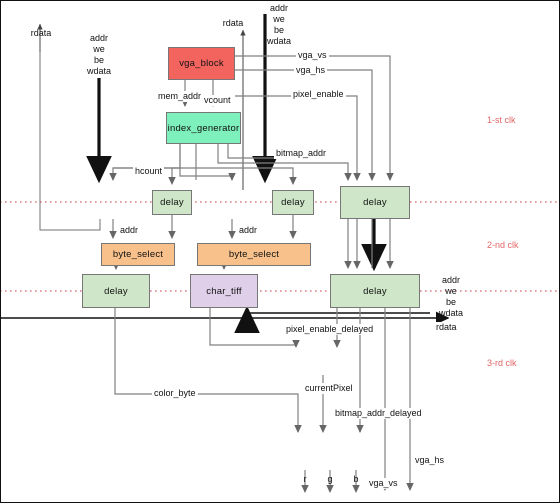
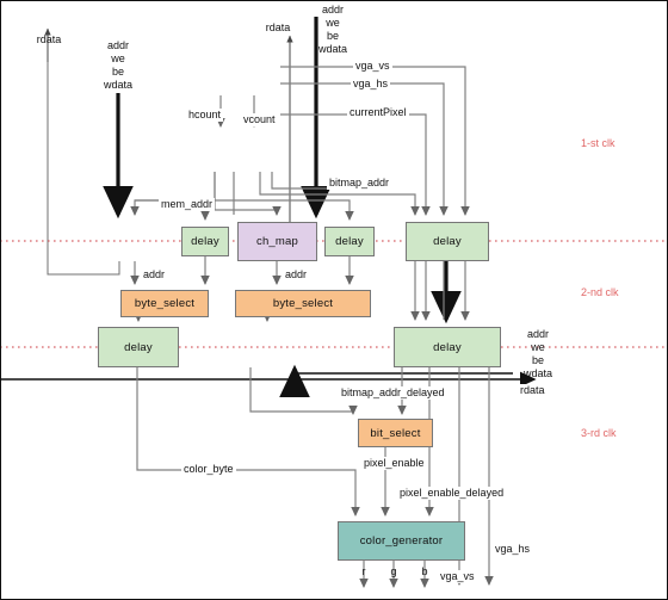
- vga_block
- index_generator
  delay
+ ch_map
  delay
  delay
  byte_select
  byte_select
  delay
- char_tiff
  delay
+ bit_select
+ color_generator
  1-st clk
  2-nd clk
  3-rd clk
  rdata
  addr
  we
  be
  wdata
  rdata
  addr
  we
  be
  wdata
  vga_vs
  vga_hs
- pixel_enable
+ currentPixel
- mem_addr
+ hcount
  vcount
- hcount
+ mem_addr
  bitmap_addr
  addr
  addr
  addr
  we
  be
  wdata
  rdata
- pixel_enable_delayed
+ bitmap_addr_delayed
- currentPixel
+ pixel_enable
  color_byte
- bitmap_addr_delayed
+ pixel_enable_delayed
  r
  g
  b
  vga_vs
  vga_hs
